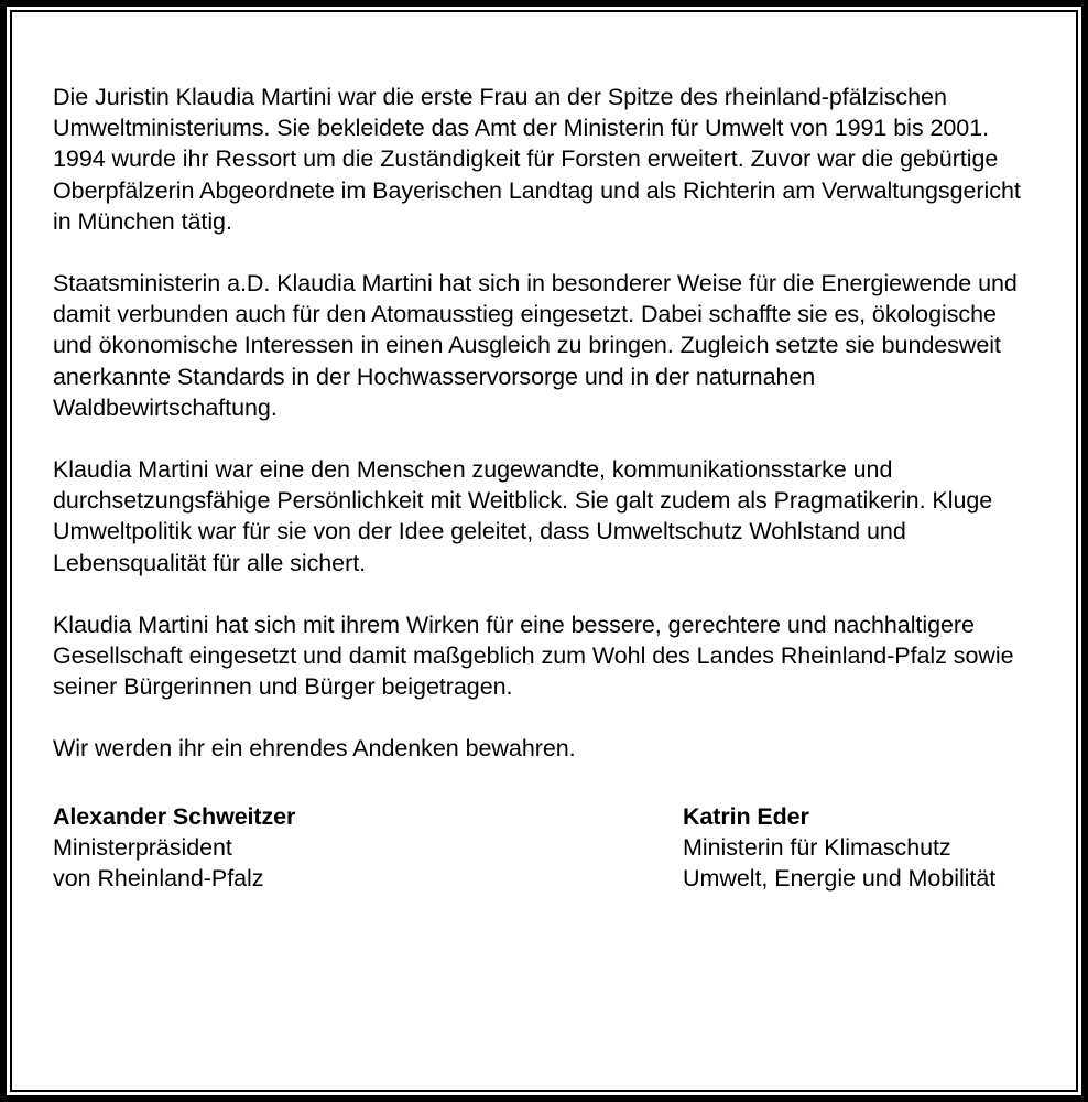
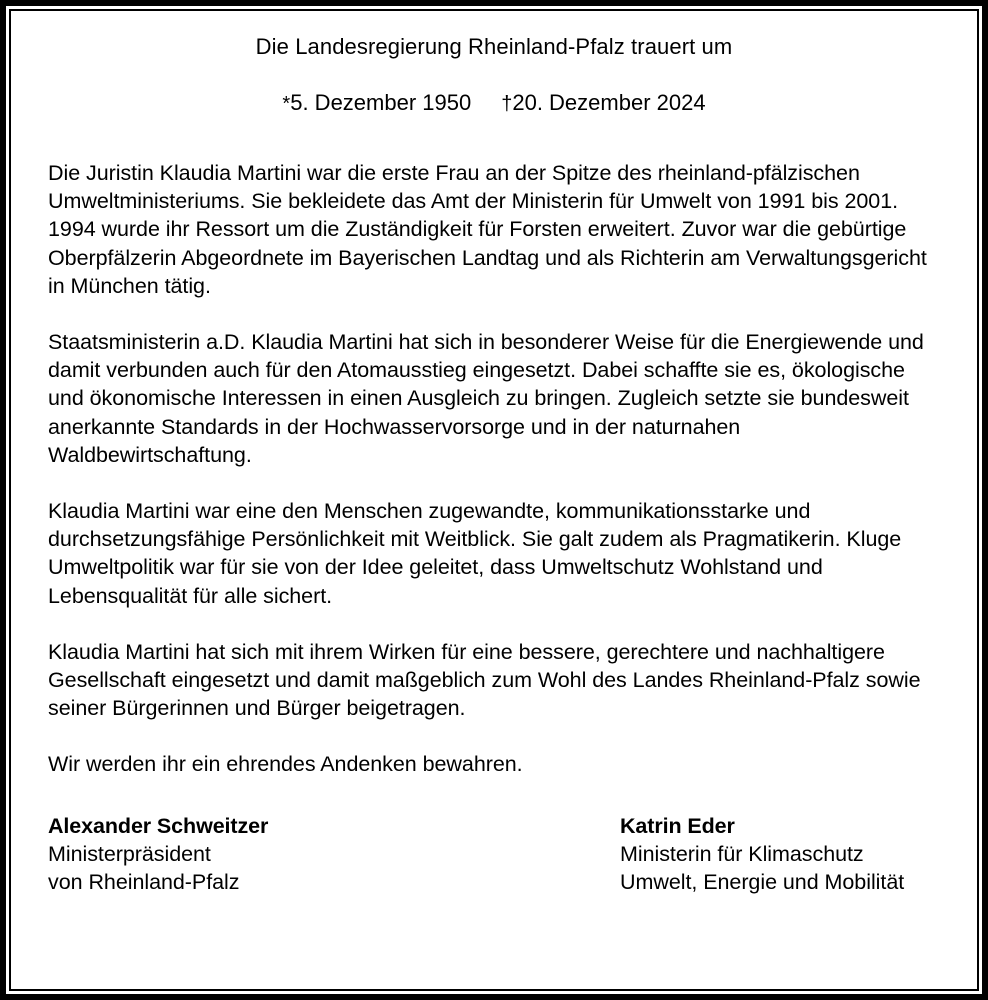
+ Die Landesregierung Rheinland-Pfalz trauert um
+ *5. Dezember 1950 †20. Dezember 2024
  Die Juristin Klaudia Martini war die erste Frau an der Spitze des rheinland-pfälzischen Umweltministeriums. Sie bekleidete das Amt der Ministerin für Umwelt von 1991 bis 2001. 1994 wurde ihr Ressort um die Zuständigkeit für Forsten erweitert. Zuvor war die gebürtige Oberpfälzerin Abgeordnete im Bayerischen Landtag und als Richterin am Verwaltungsgericht in München tätig.
  Staatsministerin a.D. Klaudia Martini hat sich in besonderer Weise für die Energiewende und damit verbunden auch für den Atomausstieg eingesetzt. Dabei schaffte sie es, ökologische und ökonomische Interessen in einen Ausgleich zu bringen. Zugleich setzte sie bundesweit anerkannte Standards in der Hochwasservorsorge und in der naturnahen Waldbewirtschaftung.
  Klaudia Martini war eine den Menschen zugewandte, kommunikationsstarke und durchsetzungsfähige Persönlichkeit mit Weitblick. Sie galt zudem als Pragmatikerin. Kluge Umweltpolitik war für sie von der Idee geleitet, dass Umweltschutz Wohlstand und Lebensqualität für alle sichert.
  Klaudia Martini hat sich mit ihrem Wirken für eine bessere, gerechtere und nachhaltigere Gesellschaft eingesetzt und damit maßgeblich zum Wohl des Landes Rheinland-Pfalz sowie seiner Bürgerinnen und Bürger beigetragen.
  Wir werden ihr ein ehrendes Andenken bewahren.
  Alexander Schweitzer
  Ministerpräsident
  von Rheinland-Pfalz
  Katrin Eder
  Ministerin für Klimaschutz
  Umwelt, Energie und Mobilität
